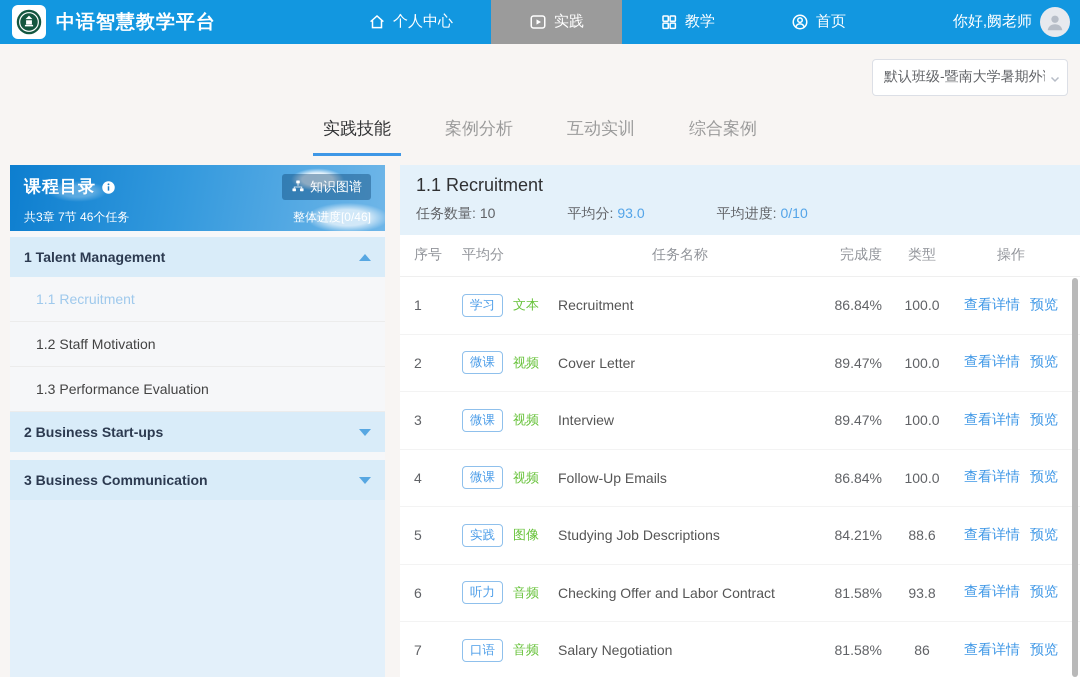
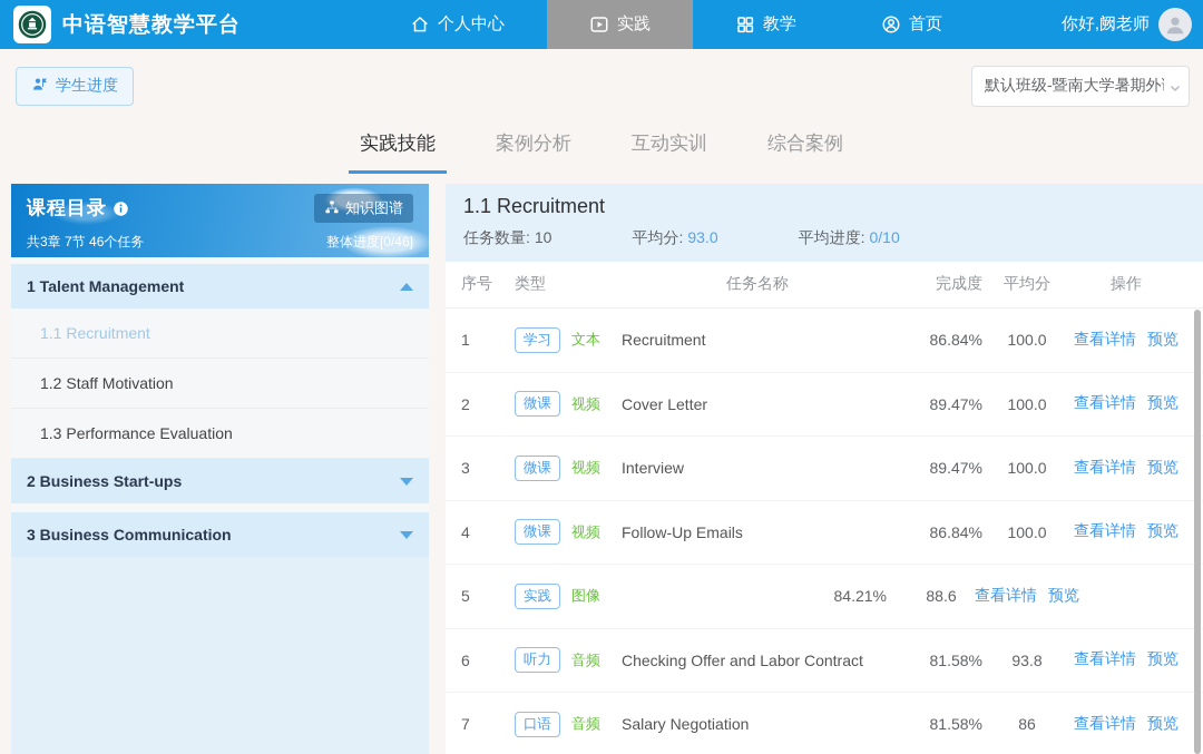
  中语智慧教学平台
  个人中心
  实践
  教学
  首页
  你好,阙老师
+ 学生进度
  默认班级-暨南大学暑期外
  实践技能
  案例分析
  互动实训
  综合案例
  课程目录
  知识图谱
  共3章 7节 46个任务
  整体进度[0/46]
  1 Talent Management
  1.1 Recruitment
  1.2 Staff Motivation
  1.3 Performance Evaluation
  2 Business Start-ups
  3 Business Communication
  1.1 Recruitment
  任务数量: 10
  平均分: 93.0
  平均进度: 0/10
  序号
- 平均分
+ 类型
  任务名称
  完成度
- 类型
+ 平均分
  操作
  1
  学习
  文本
  Recruitment
  86.84%
  100.0
  查看详情
  预览
  2
  微课
  视频
  Cover Letter
  89.47%
  100.0
  查看详情
  预览
  3
  微课
  视频
  Interview
  89.47%
  100.0
  查看详情
  预览
  4
  微课
  视频
  Follow-Up Emails
  86.84%
  100.0
  查看详情
  预览
  5
  实践
  图像
- Studying Job Descriptions
  84.21%
  88.6
  查看详情
  预览
  6
  听力
  音频
  Checking Offer and Labor Contract
  81.58%
  93.8
  查看详情
  预览
  7
  口语
  音频
  Salary Negotiation
  81.58%
  86
  查看详情
  预览
